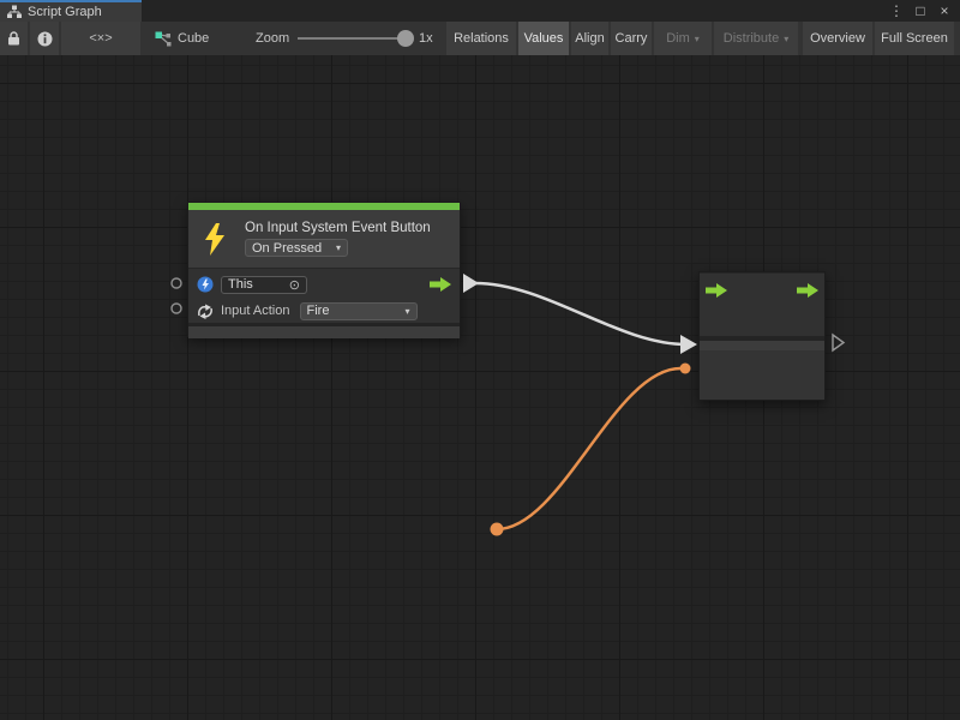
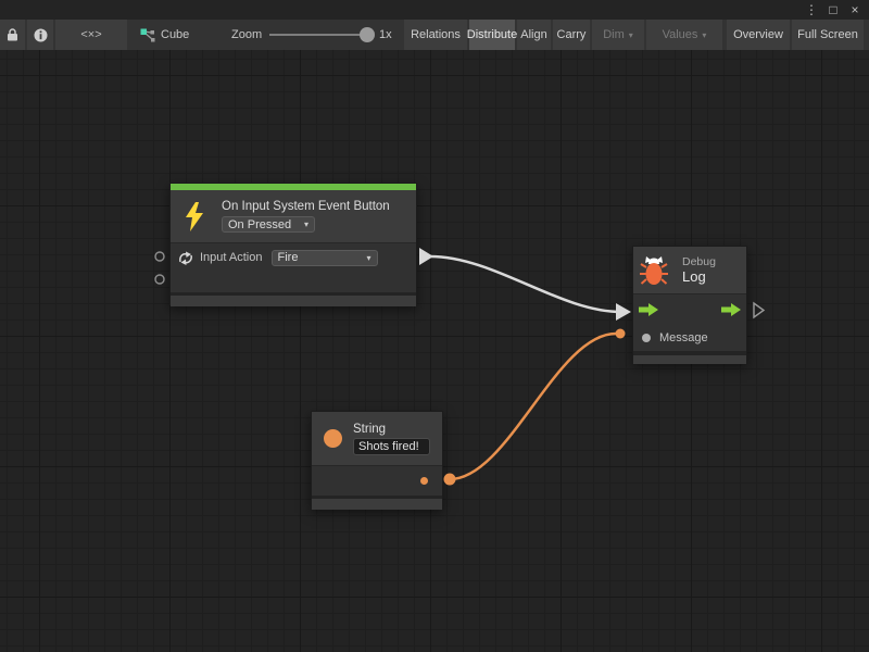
- Script Graph
  ⋮
  □
  ×
  <×>
  Cube
  Zoom
  1x
  Relations
- Values
+ Distribute
  Align
  Carry
  Dim
  ▾
- Distribute
+ Values
  ▾
  Overview
  Full Screen
  On Input System Event Button
  On Pressed
  ▾
- This
- ⊙
  Input Action
  Fire
  ▾
+ Debug
+ Log
+ Message
+ String
+ Shots fired!
